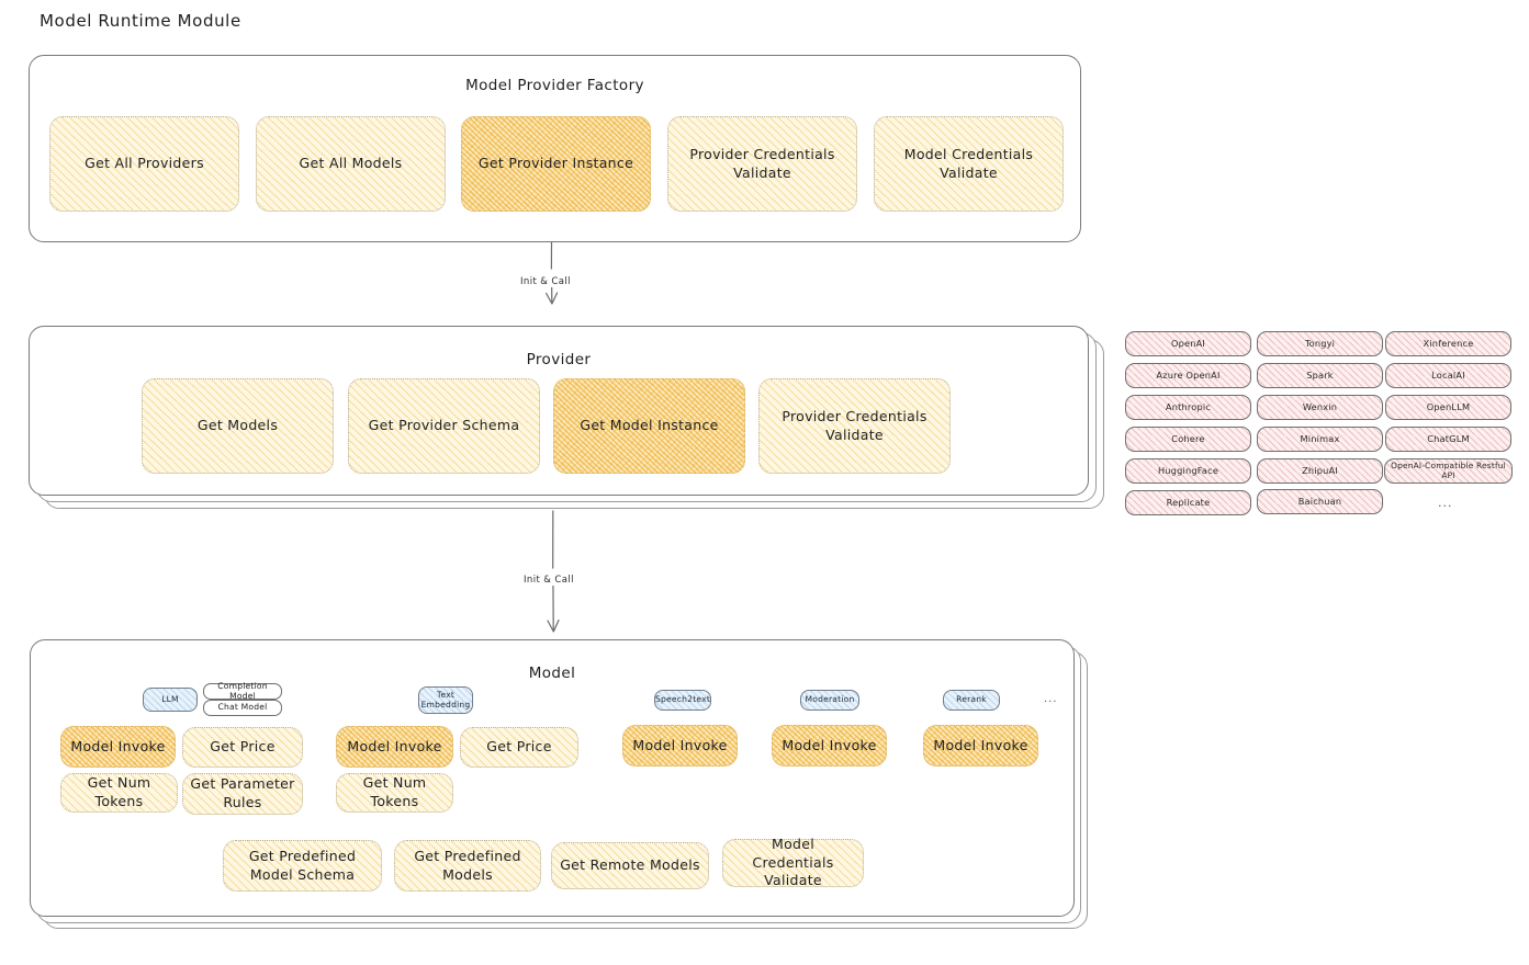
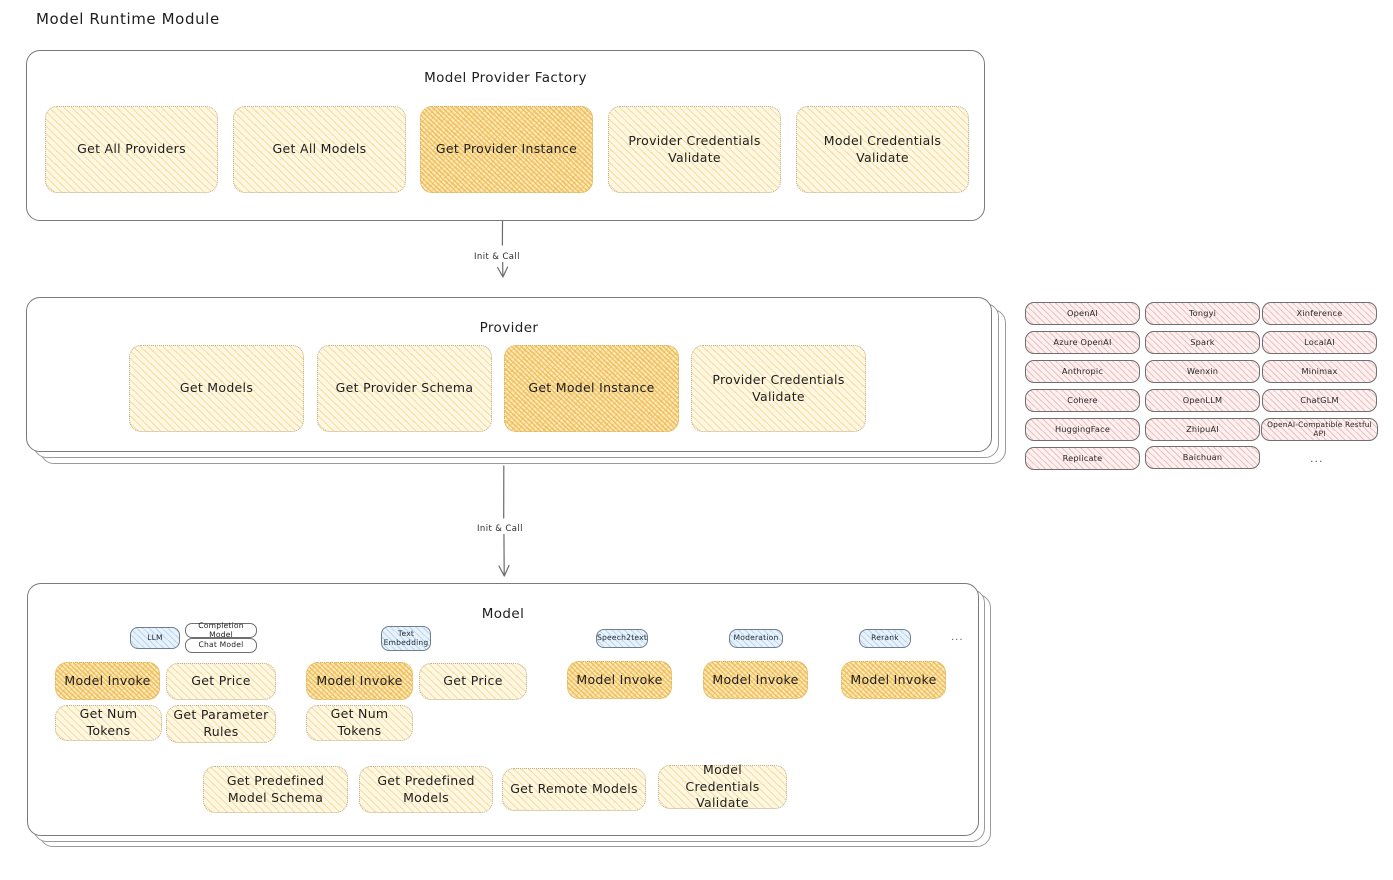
  Model Runtime Module
  Model Provider Factory
  Get All Providers
  Get All Models
  Get Provider Instance
  Provider Credentials Validate
  Model Credentials Validate
  Init & Call
  Provider
  Get Models
  Get Provider Schema
  Get Model Instance
  Provider Credentials Validate
  OpenAI
  Azure OpenAI
  Anthropic
  Cohere
  HuggingFace
  Replicate
  Tongyi
  Spark
  Wenxin
- Minimax
+ OpenLLM
  ZhipuAI
  Baichuan
  Xinference
  LocalAI
- OpenLLM
+ Minimax
  ChatGLM
  OpenAI-Compatible Restful API
  ...
  Init & Call
  Model
  LLM
  Completion Model
  Chat Model
  Model Invoke
  Get Price
  Get Num Tokens
  Get Parameter Rules
  Text Embedding
  Model Invoke
  Get Price
  Get Num Tokens
  Speech2text
  Model Invoke
  Moderation
  Model Invoke
  Rerank
  Model Invoke
  ...
  Get Predefined Model Schema
  Get Predefined Models
  Get Remote Models
  Model Credentials Validate
